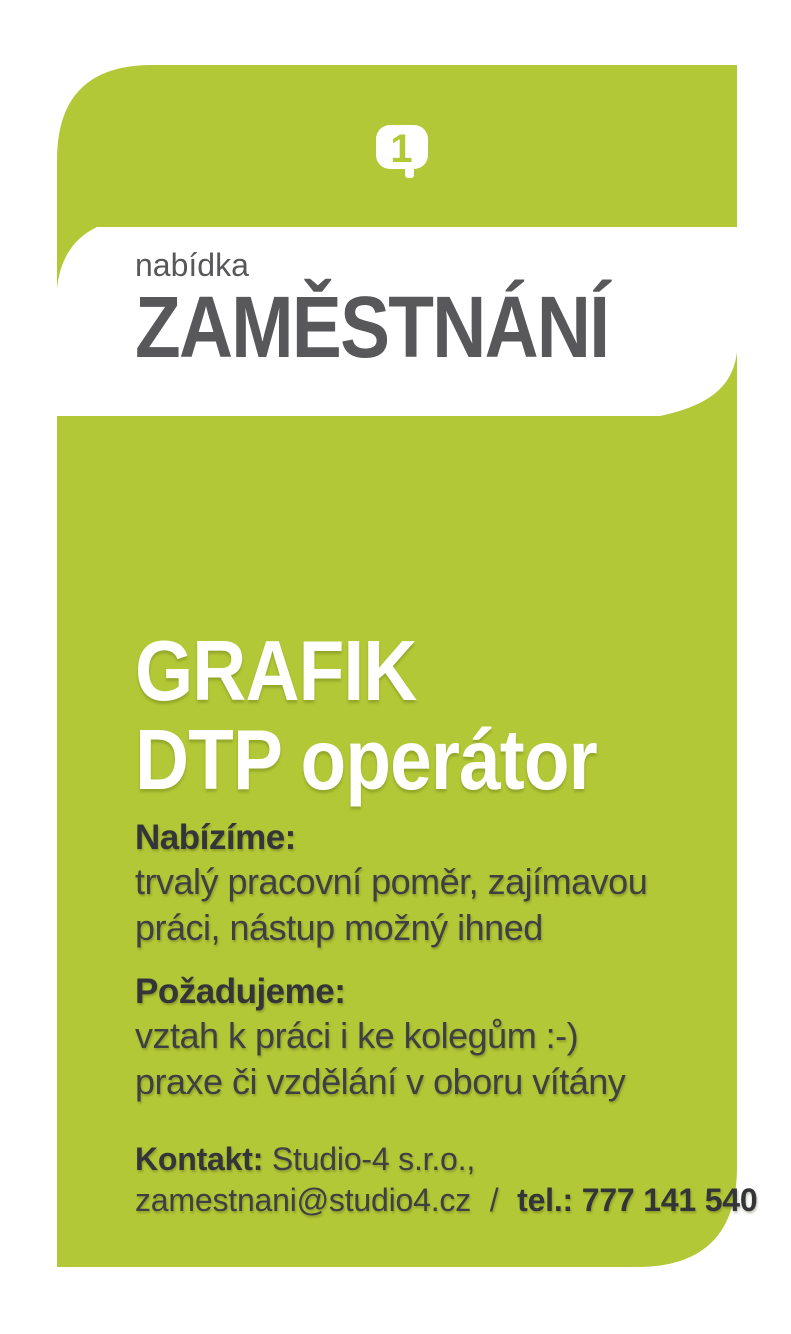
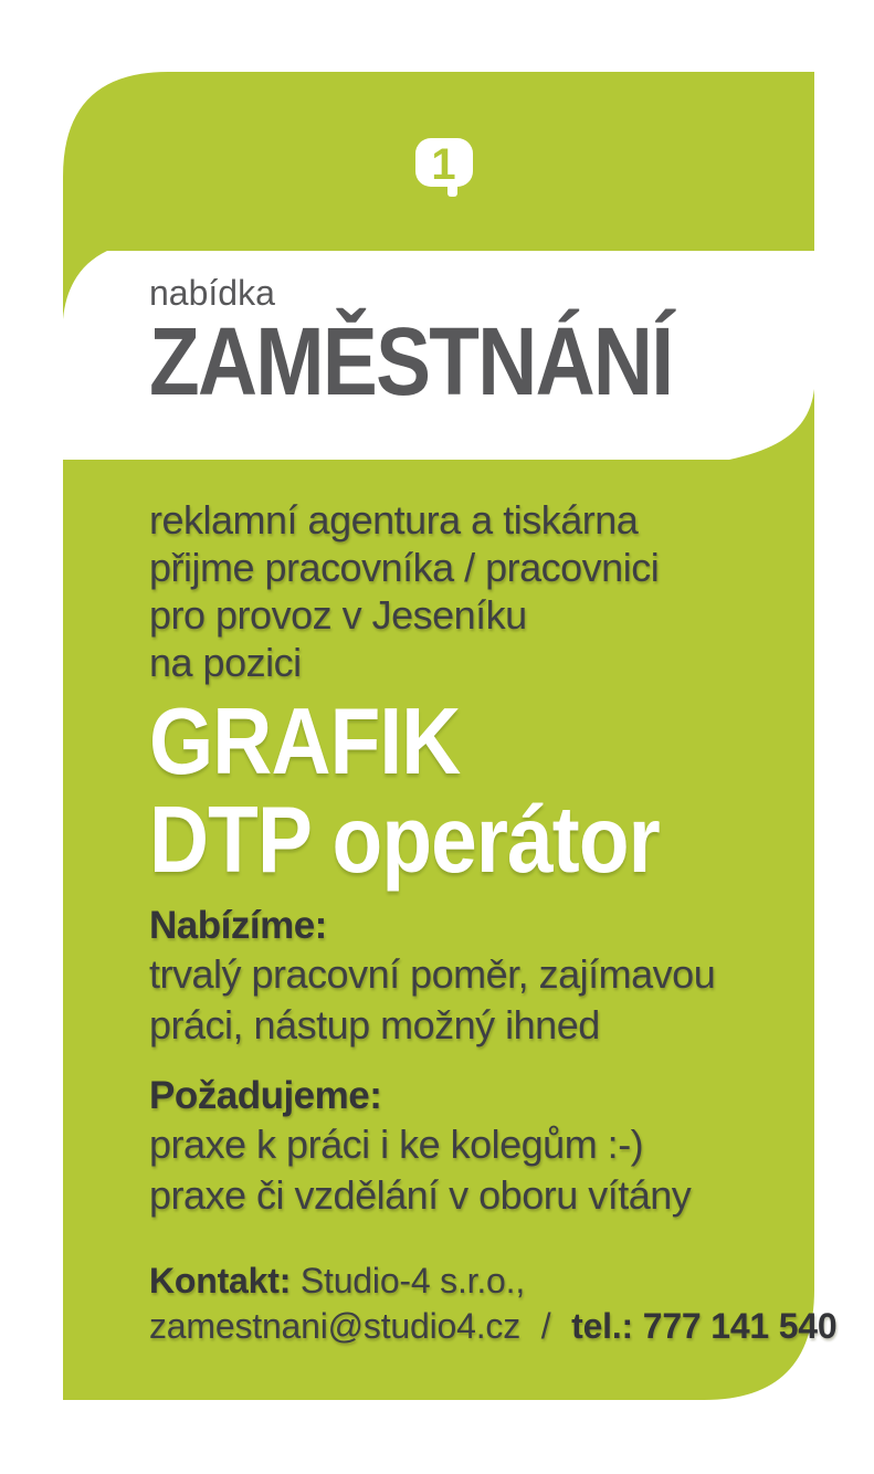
  1
  tisk / výroba / papír
  nabídka
  ZAMĚSTNÁNÍ
+ reklamní agentura a tiskárna
+ přijme pracovníka / pracovnici
+ pro provoz v Jeseníku
+ na pozici
  GRAFIK
  DTP operátor
  Nabízíme:
  trvalý pracovní poměr, zajímavou
  práci, nástup možný ihned
  Požadujeme:
- vztah k práci i ke kolegům :-)
+ praxe k práci i ke kolegům :-)
  praxe či vzdělání v oboru vítány
  Kontakt: Studio-4 s.r.o.,
  zamestnani@studio4.cz / tel.: 777 141 540
